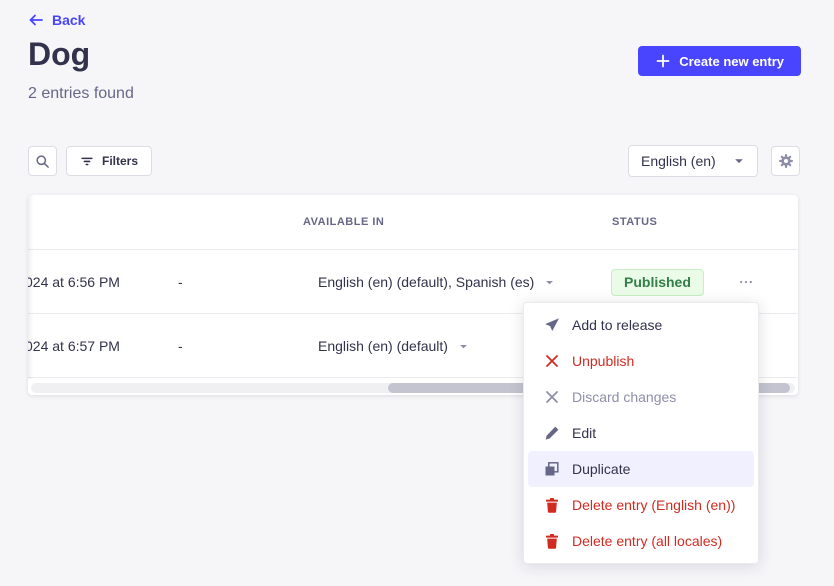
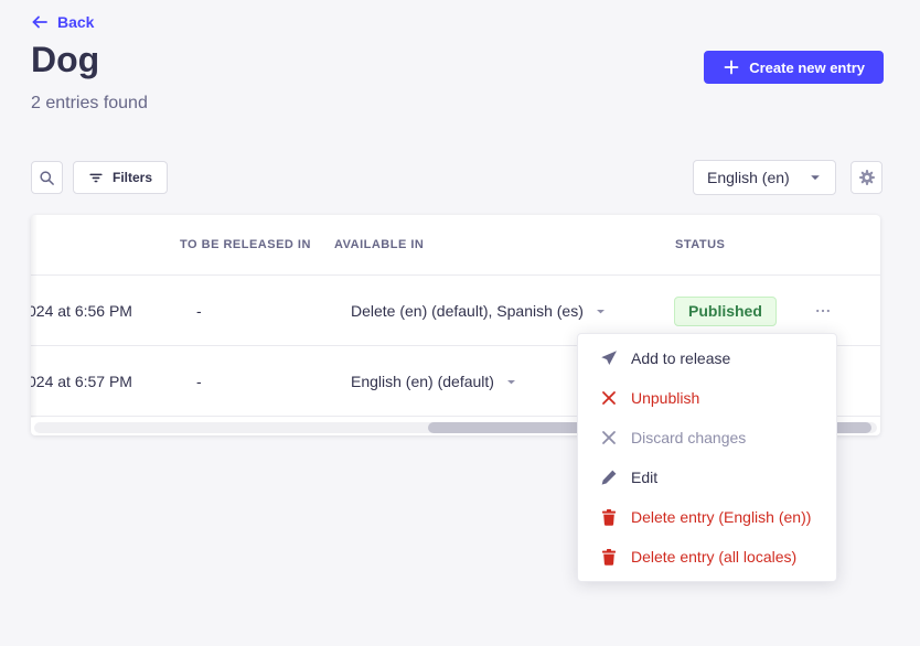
  Back
  Dog
  2 entries found
  Create new entry
  Filters
  English (en)
+ TO BE RELEASED IN
  AVAILABLE IN
  STATUS
  24 at 6:56 PM
  -
- English (en) (default), Spanish (es)
+ Delete (en) (default), Spanish (es)
  Published
  24 at 6:57 PM
  -
  English (en) (default)
  Add to release
  Unpublish
  Discard changes
  Edit
- Duplicate
  Delete entry (English (en))
  Delete entry (all locales)
